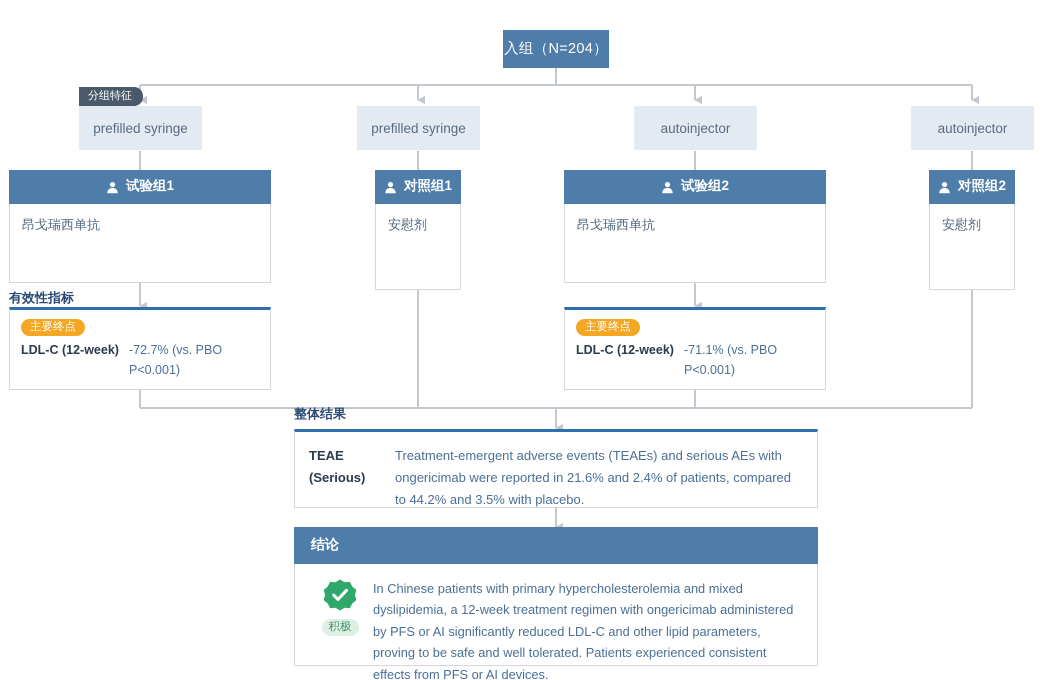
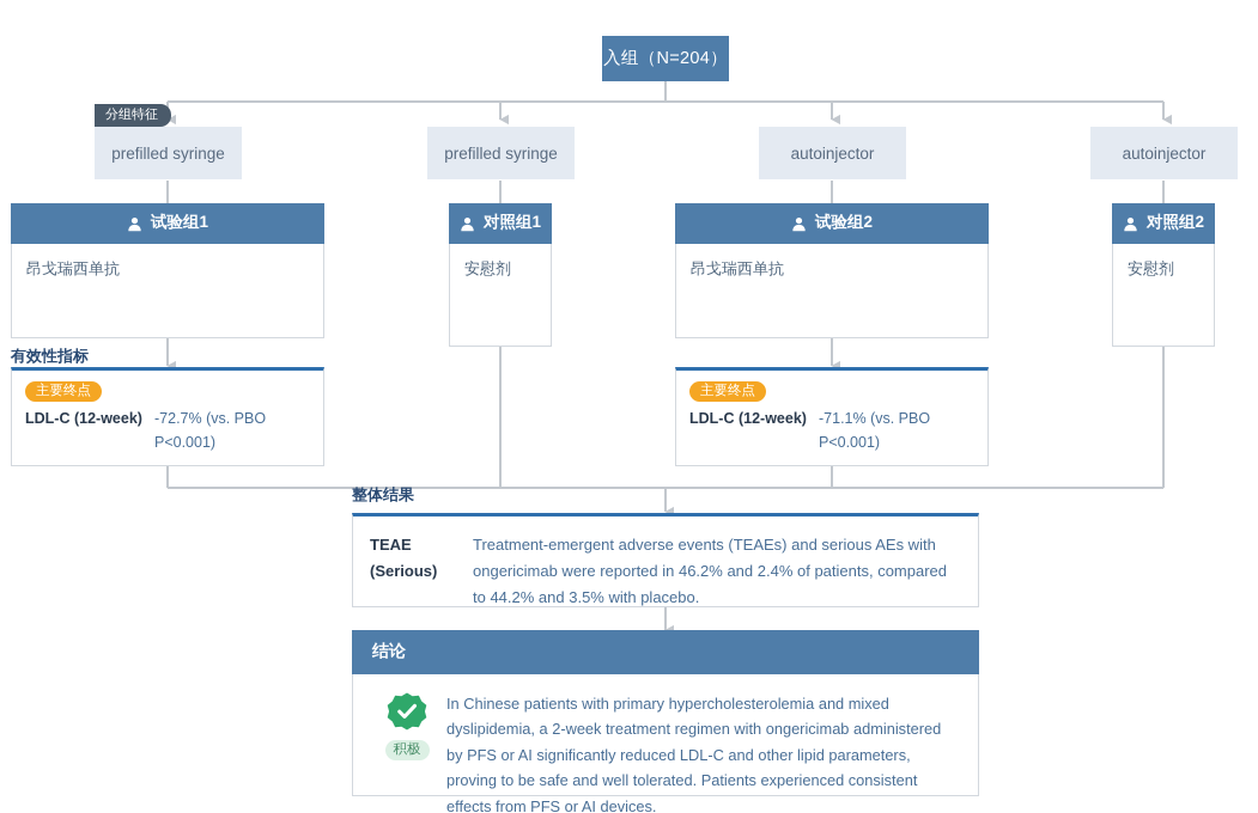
  入组（N=204）
  分组特征
  prefilled syringe
  试验组1
  昂戈瑞西单抗
  有效性指标
  主要终点
  LDL-C (12-week)
  -72.7% (vs. PBO P<0.001)
  prefilled syringe
  对照组1
  安慰剂
  autoinjector
  试验组2
  昂戈瑞西单抗
  主要终点
  LDL-C (12-week)
  -71.1% (vs. PBO P<0.001)
  autoinjector
  对照组2
  安慰剂
  整体结果
  TEAE (Serious)
- Treatment-emergent adverse events (TEAEs) and serious AEs with ongericimab were reported in 21.6% and 2.4% of patients, compared to 44.2% and 3.5% with placebo.
+ Treatment-emergent adverse events (TEAEs) and serious AEs with ongericimab were reported in 46.2% and 2.4% of patients, compared to 44.2% and 3.5% with placebo.
  结论
  积极
- In Chinese patients with primary hypercholesterolemia and mixed dyslipidemia, a 12-week treatment regimen with ongericimab administered by PFS or AI significantly reduced LDL-C and other lipid parameters, proving to be safe and well tolerated. Patients experienced consistent effects from PFS or AI devices.
+ In Chinese patients with primary hypercholesterolemia and mixed dyslipidemia, a 2-week treatment regimen with ongericimab administered by PFS or AI significantly reduced LDL-C and other lipid parameters, proving to be safe and well tolerated. Patients experienced consistent effects from PFS or AI devices.
